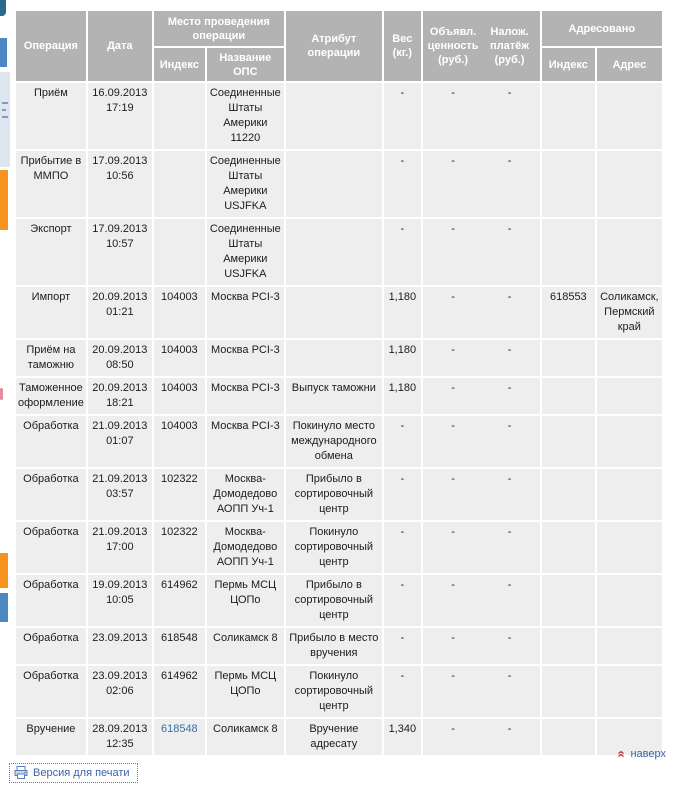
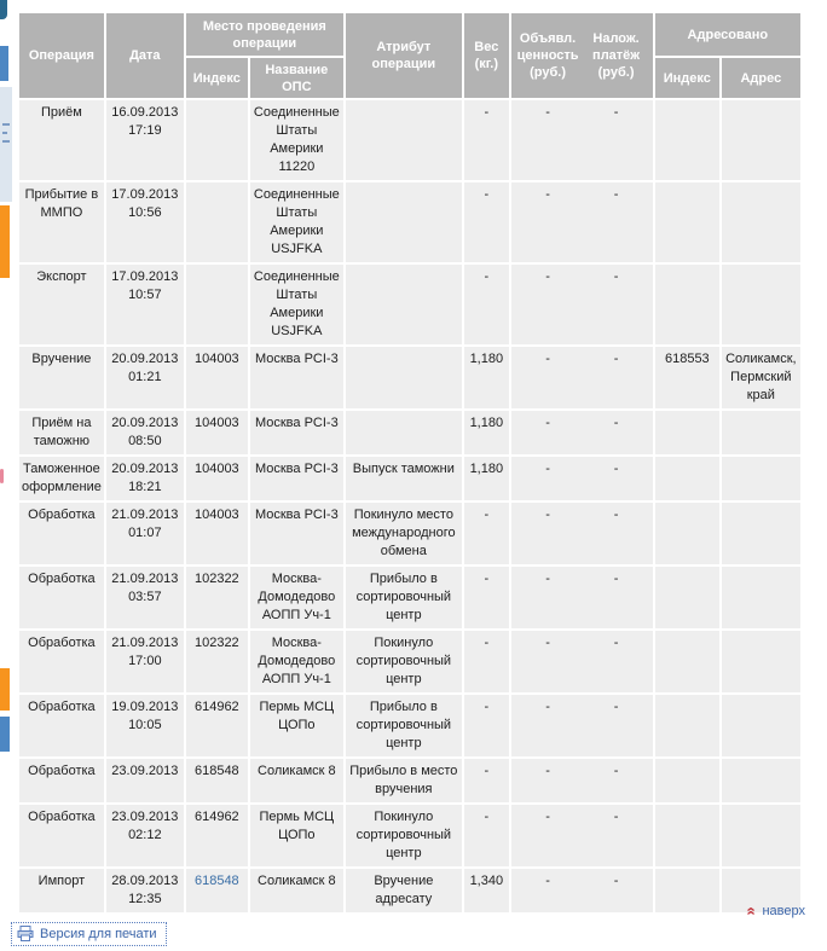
  Операция	Дата	Место проведения операции	Атрибут операции	Вес (кг.)	Объявл. ценность (руб.) Налож. платёж (руб.)	Адресовано
  Индекс	Название ОПС	Индекс	Адрес
  Приём	16.09.201317:19		Соединенные Штаты Америки 11220		-	- -
  Прибытие в ММПО	17.09.201310:56		Соединенные Штаты Америки USJFKA		-	- -
  Экспорт	17.09.201310:57		Соединенные Штаты Америки USJFKA		-	- -
- Импорт	20.09.201301:21	104003	Москва PCI-3		1,180	- -	618553	Соликамск, Пермский край
+ Вручение	20.09.201301:21	104003	Москва PCI-3		1,180	- -	618553	Соликамск, Пермский край
  Приём на таможню	20.09.201308:50	104003	Москва PCI-3		1,180	- -
  Таможенное оформление	20.09.201318:21	104003	Москва PCI-3	Выпуск таможни	1,180	- -
  Обработка	21.09.201301:07	104003	Москва PCI-3	Покинуло место международного обмена	-	- -
  Обработка	21.09.201303:57	102322	Москва-Домодедово АОПП Уч-1	Прибыло в сортировочный центр	-	- -
  Обработка	21.09.201317:00	102322	Москва-Домодедово АОПП Уч-1	Покинуло сортировочный центр	-	- -
  Обработка	19.09.201310:05	614962	Пермь МСЦ ЦОПо	Прибыло в сортировочный центр	-	- -
  Обработка	23.09.2013	618548	Соликамск 8	Прибыло в место вручения	-	- -
- Обработка	23.09.201302:06	614962	Пермь МСЦ ЦОПо	Покинуло сортировочный центр	-	- -
+ Обработка	23.09.201302:12	614962	Пермь МСЦ ЦОПо	Покинуло сортировочный центр	-	- -
- Вручение	28.09.201312:35	618548	Соликамск 8	Вручение адресату	1,340	- -
+ Импорт	28.09.201312:35	618548	Соликамск 8	Вручение адресату	1,340	- -
  наверх
  Версия для печати
